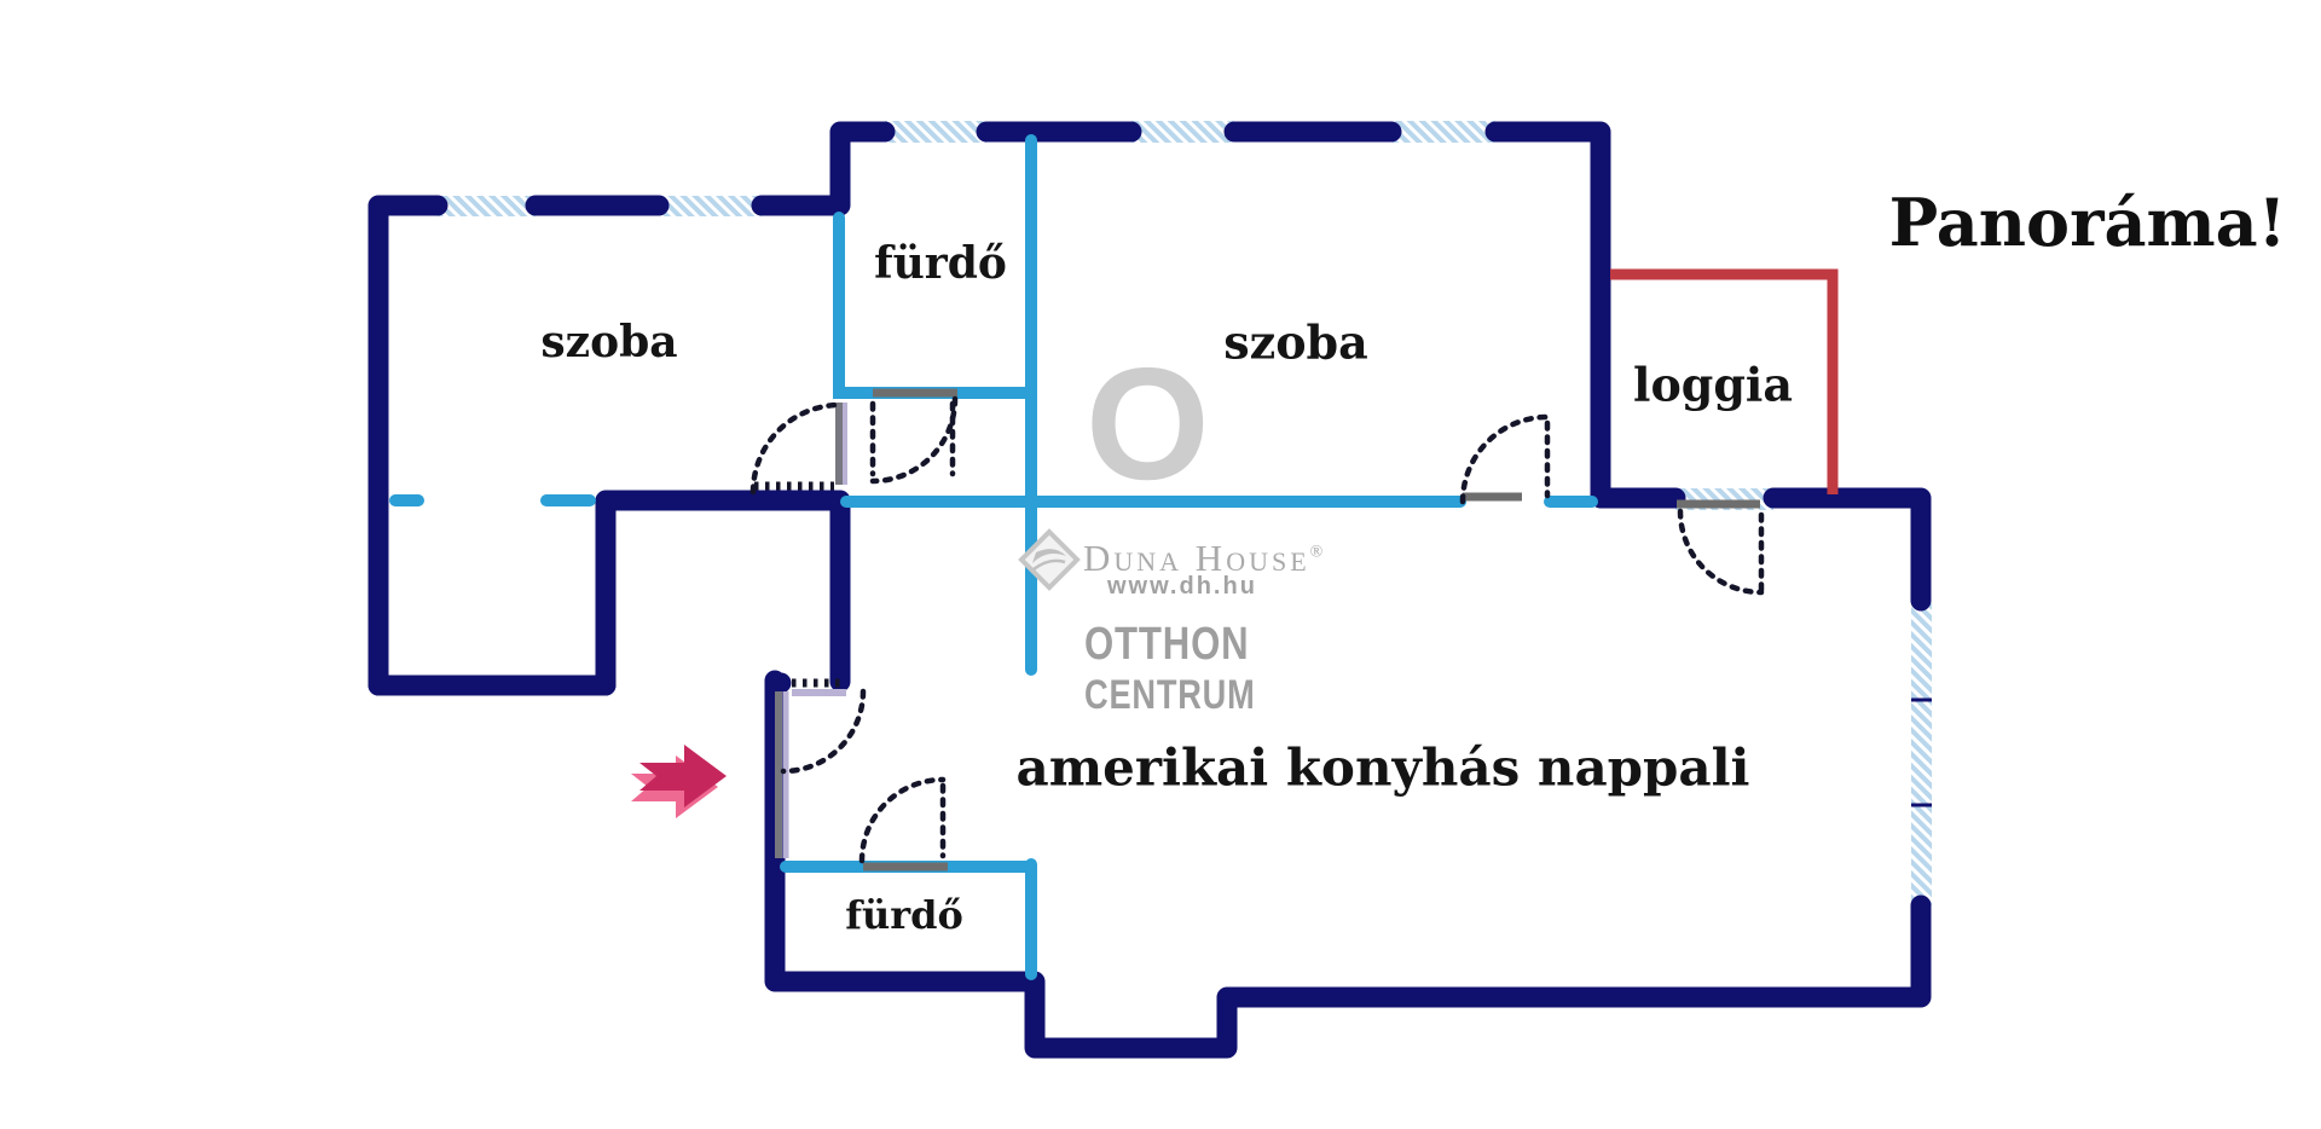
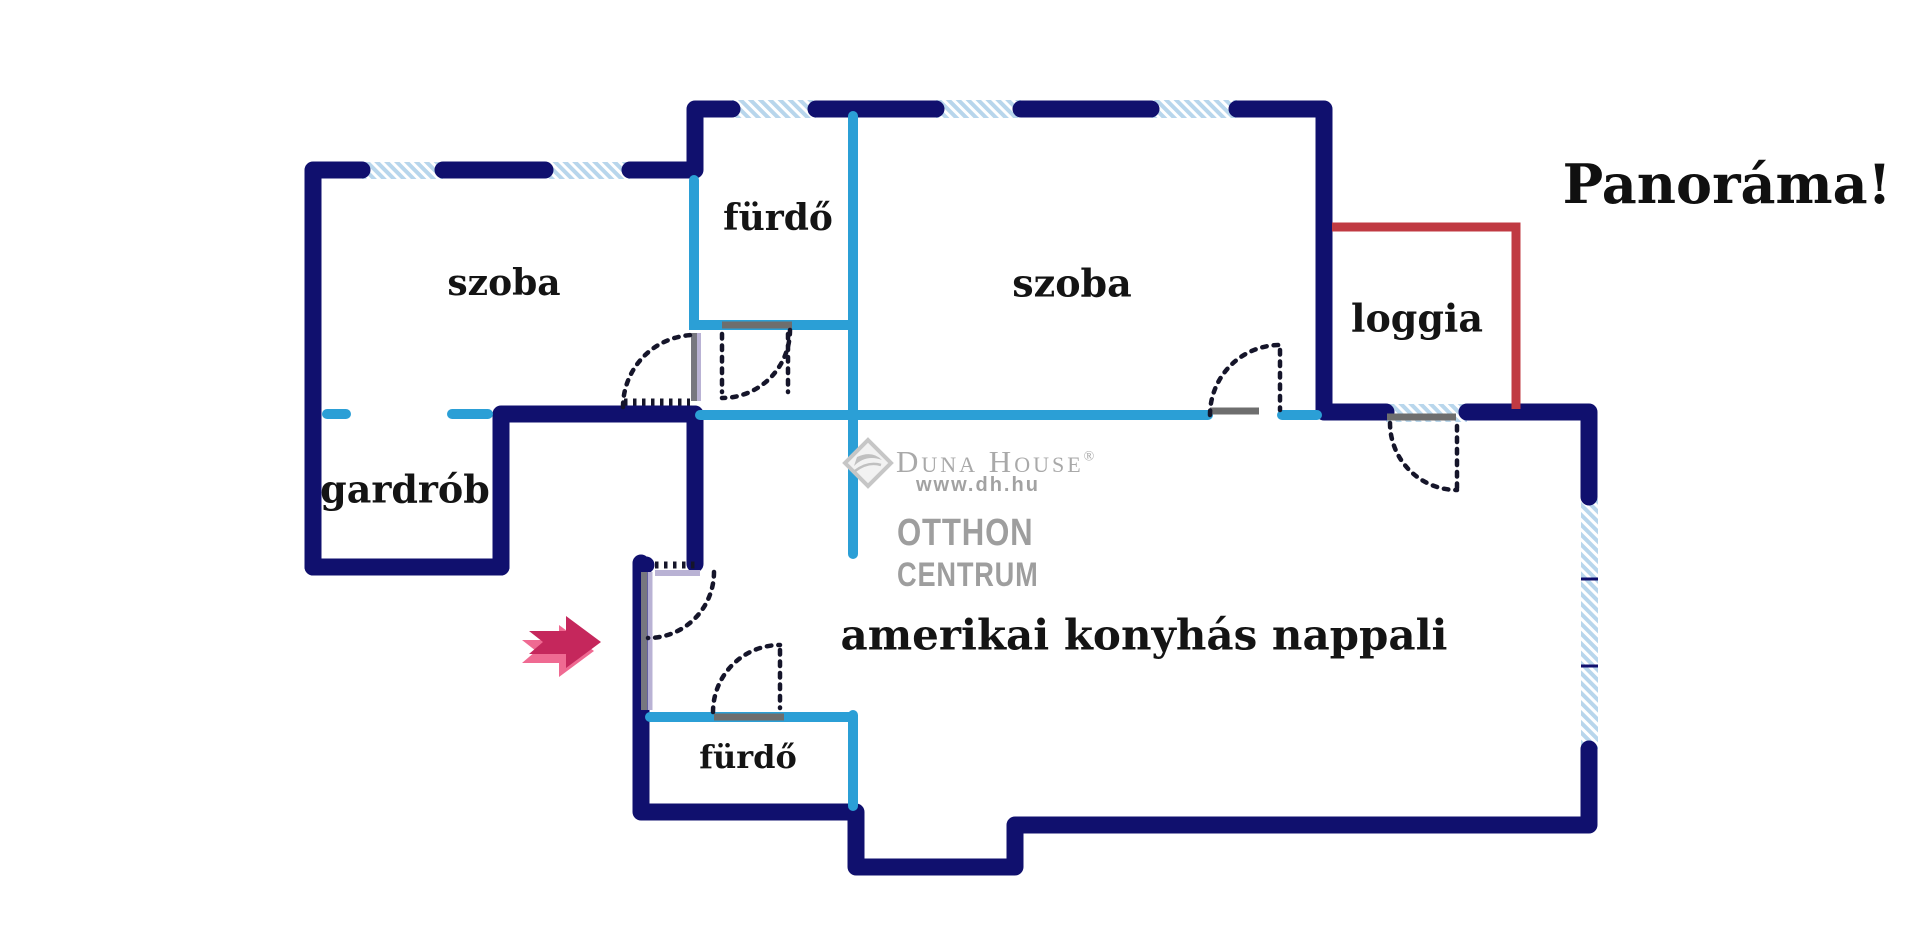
- O
  Duna House®
  www.dh.hu
  OTTHON
  CENTRUM
  szoba
  fürdő
  szoba
  loggia
+ gardrób
  fürdő
  amerikai konyhás nappali
  Panoráma!
